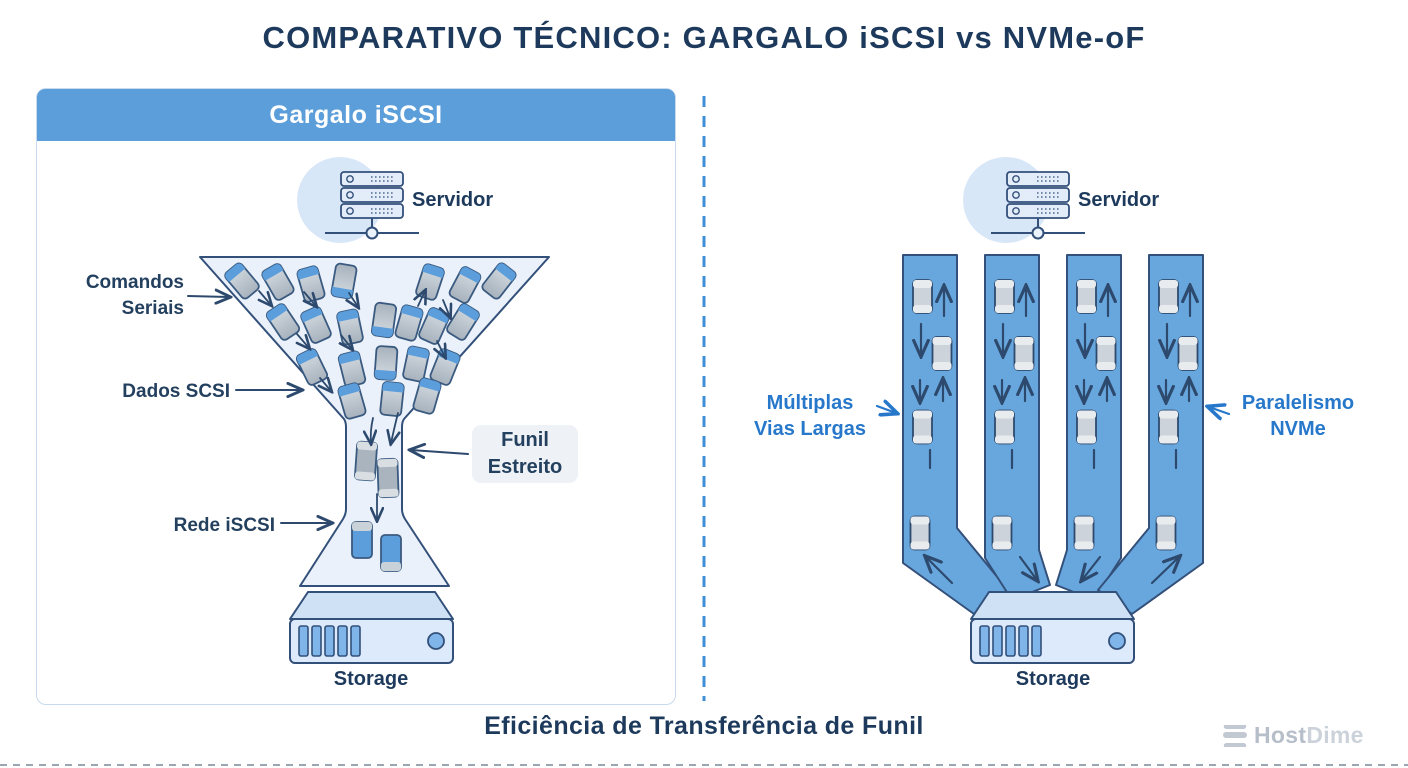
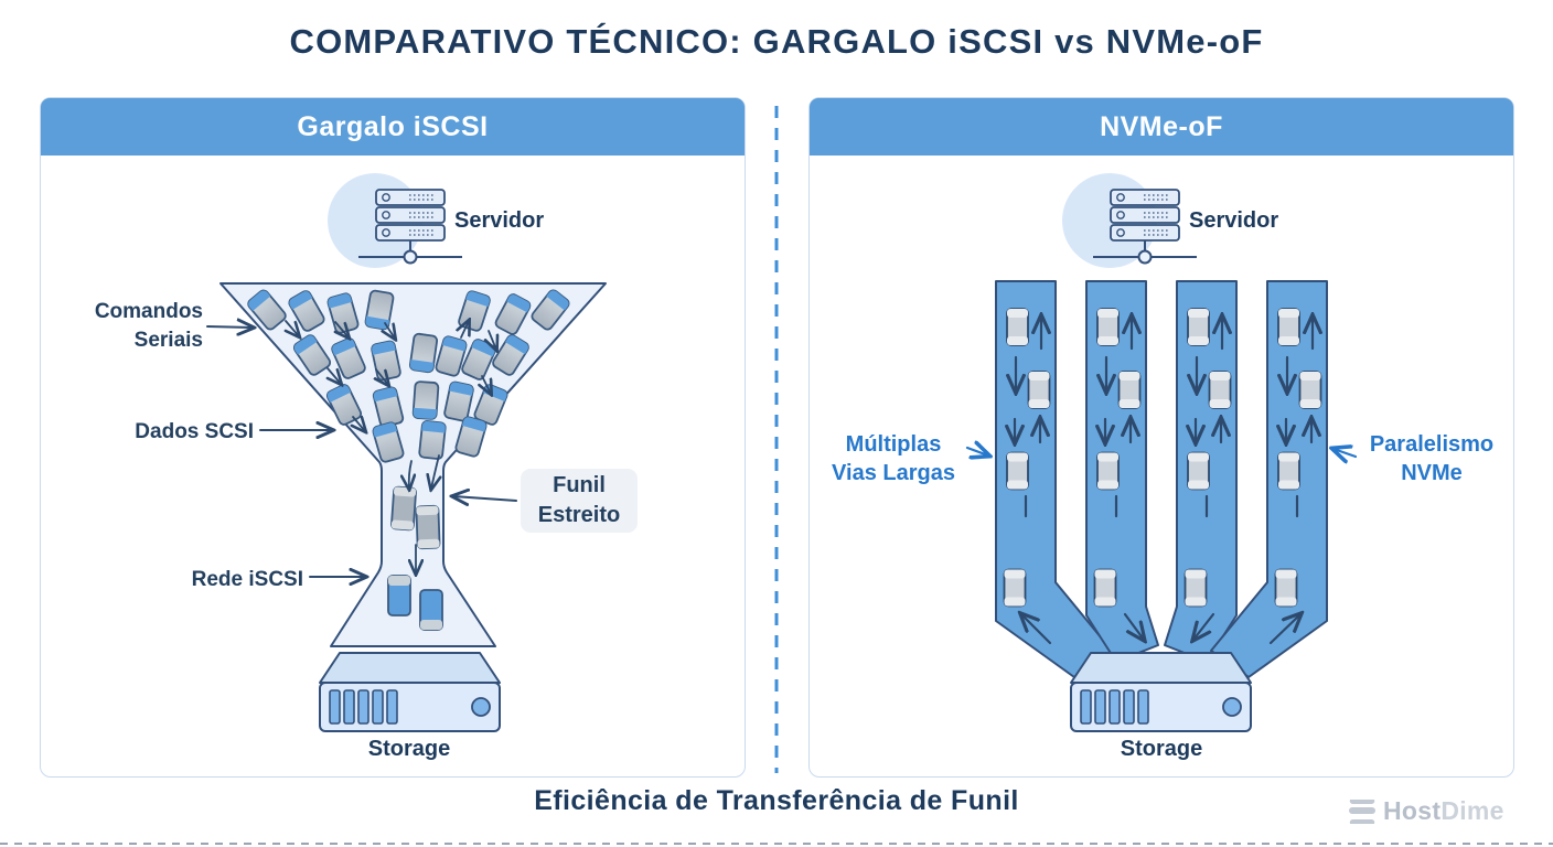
  COMPARATIVO TÉCNICO: GARGALO iSCSI vs NVMe-oF
  Gargalo iSCSI
+ NVMe-oF
  Servidor
  Servidor
  Comandos
  Seriais
  Dados SCSI
  Funil
  Estreito
  Rede iSCSI
  Múltiplas
  Vias Largas
  Paralelismo
  NVMe
  Storage
  Storage
  Eficiência de Transferência de Funil
  HostDime
